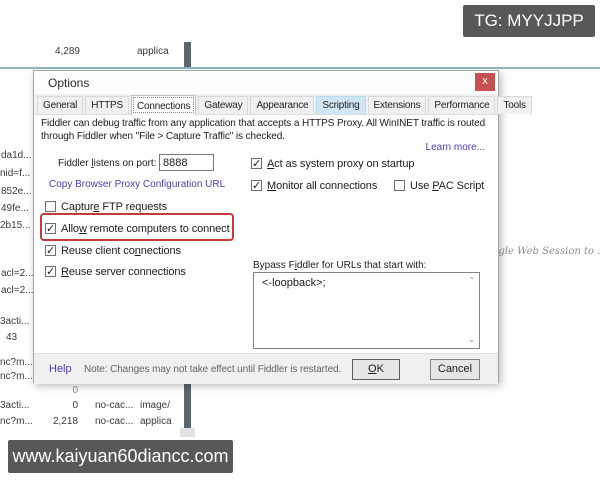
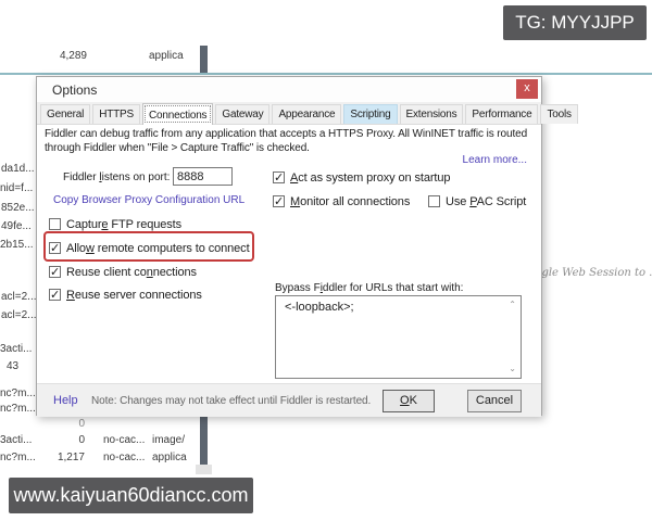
  4,289
  applica
  da1d...
  nid=f...
  852e...
  49fe...
  2b15...
  acl=2..
  acl=2..
  3acti...
  43
  nc?m...
  nc?m...
  0
  3acti...
  0
  no-cac...
  image/
  nc?m...
- 2,218
+ 1,217
  no-cac...
  applica
  gle Web Session to .
  Options
  x
  General
  HTTPS
  Connections
  Gateway
  Appearance
  Scripting
  Extensions
  Performance
  Tools
  Fiddler can debug traffic from any application that accepts a HTTPS Proxy. All WinINET traffic is routed through Fiddler when "File > Capture Traffic" is checked.
  Learn more...
  Fiddler listens on port:
  8888
  Copy Browser Proxy Configuration URL
  Capture FTP requests
  Allow remote computers to connect
  Reuse client connections
  Reuse server connections
  Act as system proxy on startup
  Monitor all connections
  Use PAC Script
  Bypass Fiddler for URLs that start with:
  <-loopback>;
  ⌃
  ⌄
  Help
  Note: Changes may not take effect until Fiddler is restarted.
  OK
  Cancel
  TG: MYYJJPP
  www.kaiyuan60diancc.com
